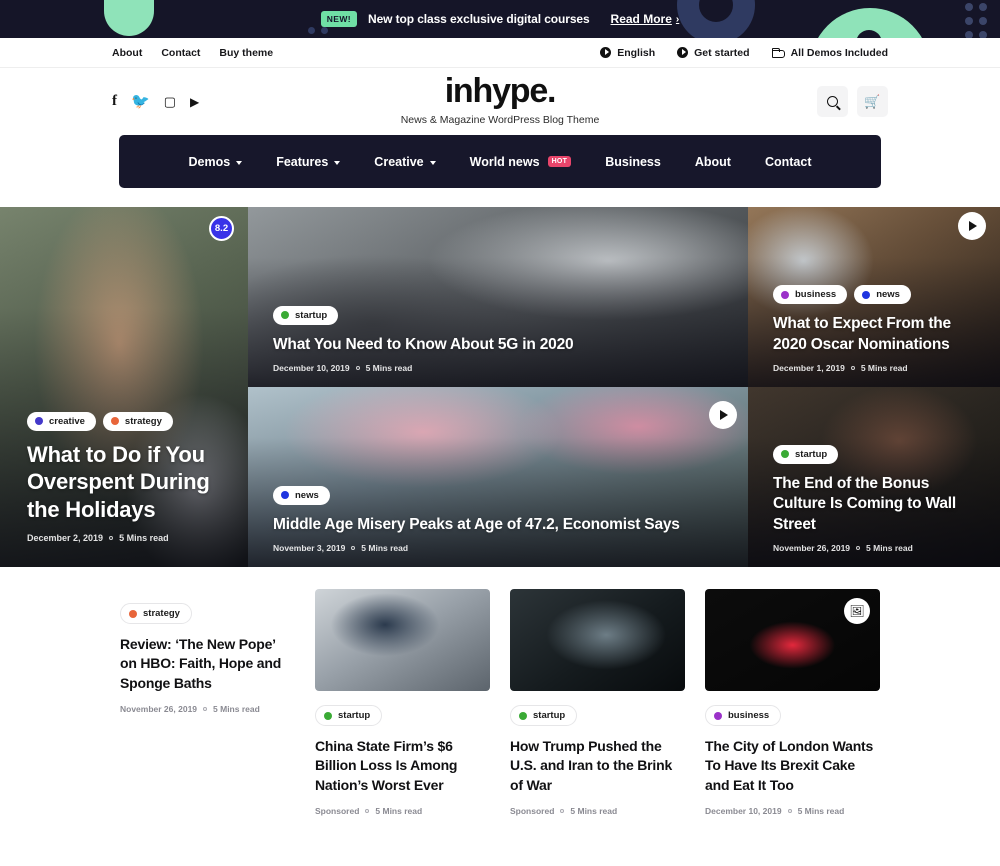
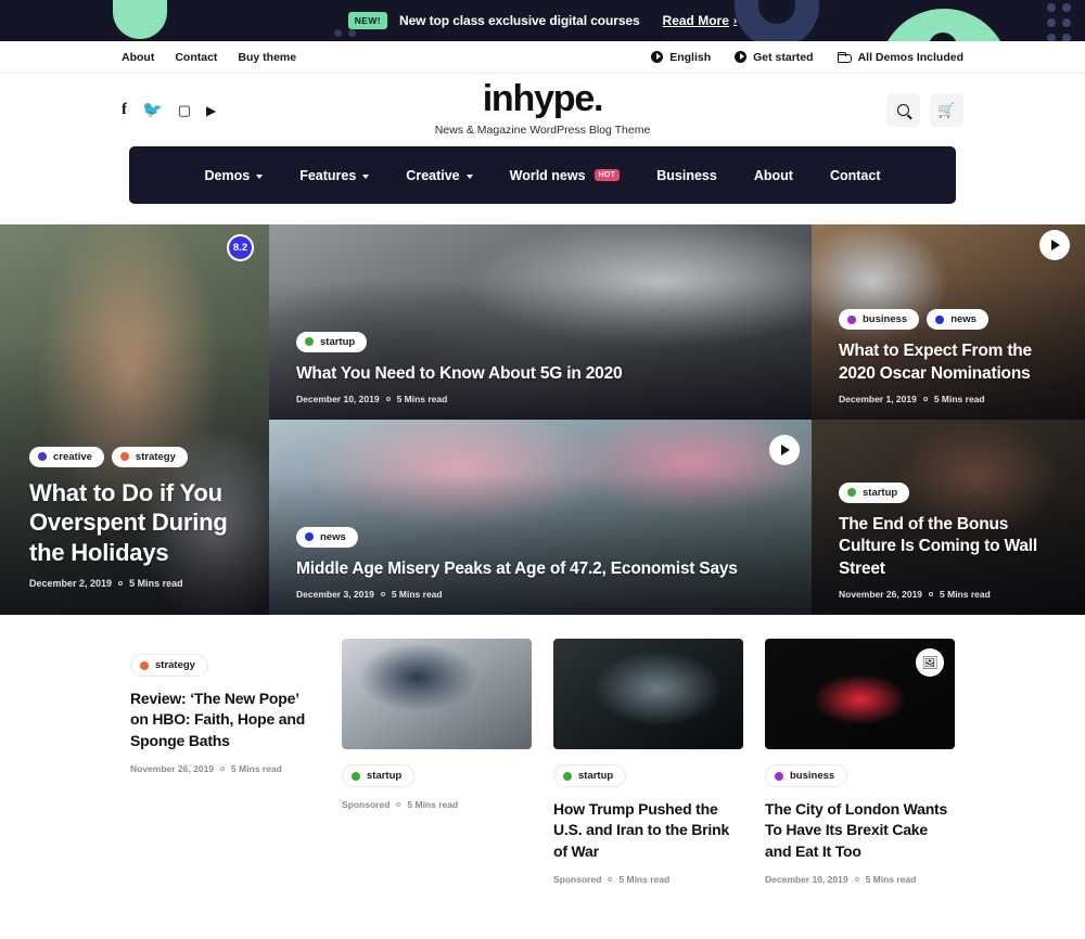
  NEW!
  New top class exclusive digital courses
  Read More
  ›
  About
  Contact
  Buy theme
  English
  Get started
  All Demos Included
  f
  🐦
  ▢
  ▶
  inhype.
  News & Magazine WordPress Blog Theme
  🛒
  Demos
  Features
  Creative
  World news
  Business
  About
  Contact
  startup
  What You Need to Know About 5G in 2020
  December 10, 2019
  5 Mins read
  8.2
  creative
  strategy
  What to Do if You Overspent During the Holidays
  December 2, 2019
  5 Mins read
  business
  news
  What to Expect From the 2020 Oscar Nominations
  December 1, 2019
  5 Mins read
  news
  Middle Age Misery Peaks at Age of 47.2, Economist Says
- November 3, 2019
+ December 3, 2019
  5 Mins read
  startup
  The End of the Bonus Culture Is Coming to Wall Street
  November 26, 2019
  5 Mins read
  strategy
  Review: ‘The New Pope’ on HBO: Faith, Hope and Sponge Baths
  November 26, 2019
  5 Mins read
  startup
- China State Firm’s $6 Billion Loss Is Among Nation’s Worst Ever
  Sponsored
  5 Mins read
  startup
  How Trump Pushed the U.S. and Iran to the Brink of War
  Sponsored
  5 Mins read
  🖼
  business
  The City of London Wants To Have Its Brexit Cake and Eat It Too
  December 10, 2019
  5 Mins read
